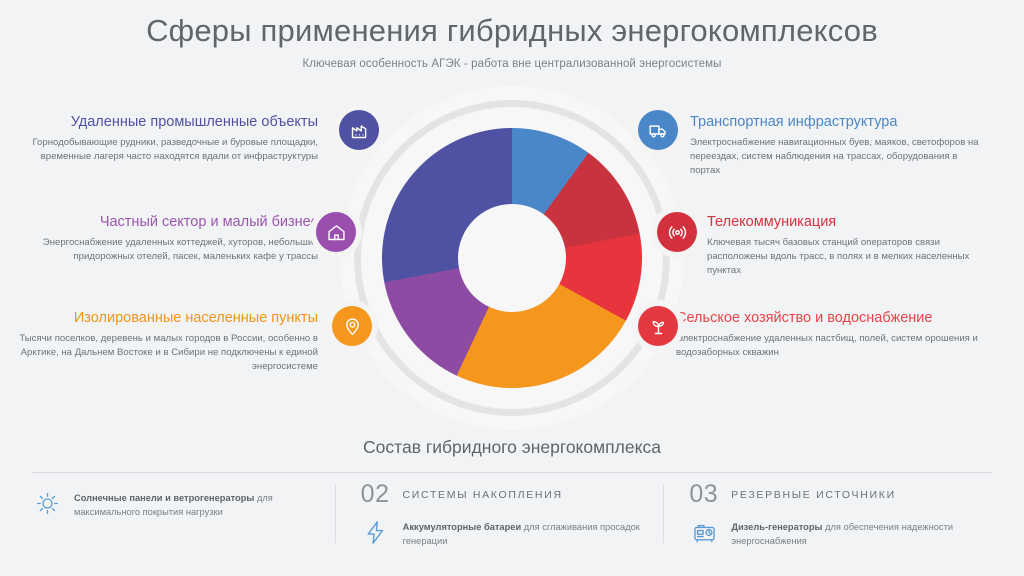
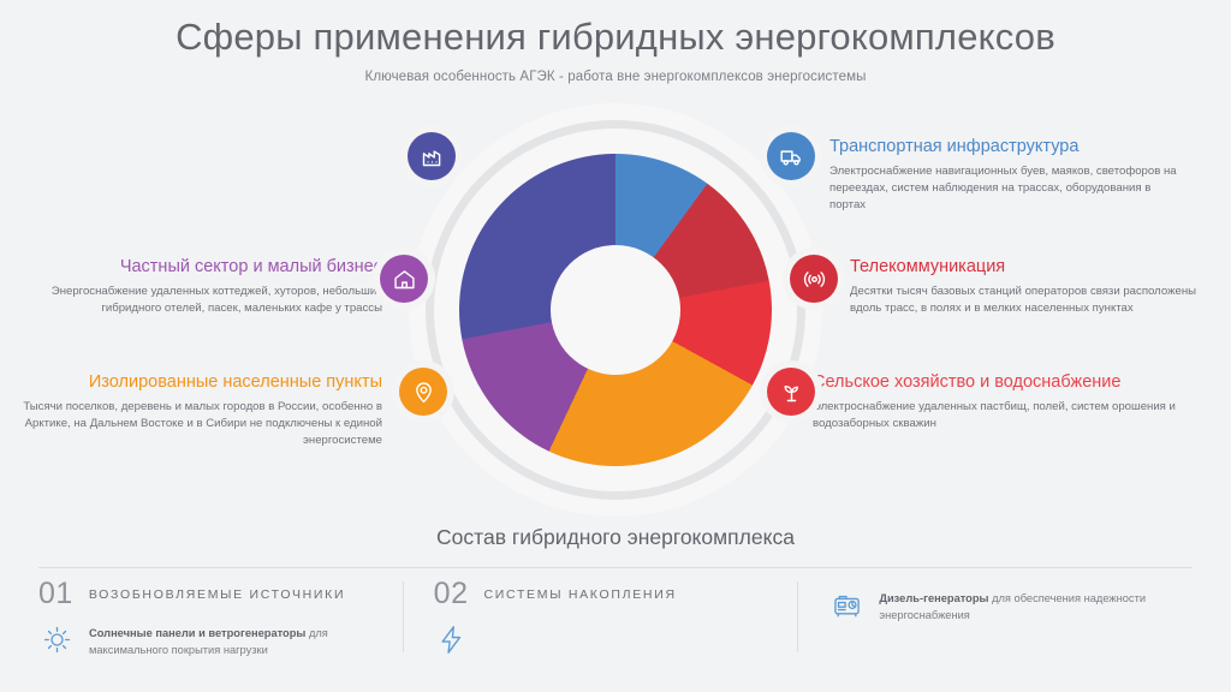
  Сферы применения гибридных энергокомплексов
- Ключевая особенность АГЭК - работа вне централизованной энергосистемы
+ Ключевая особенность АГЭК - работа вне энергокомплексов энергосистемы
- Удаленные промышленные объекты
- Горнодобывающие рудники, разведочные и буровые площадки, временные лагеря часто находятся вдали от инфраструктуры
  Частный сектор и малый бизнес
- Энергоснабжение удаленных коттеджей, хуторов, небольших придорожных отелей, пасек, маленьких кафе у трассы
+ Энергоснабжение удаленных коттеджей, хуторов, небольших гибридного отелей, пасек, маленьких кафе у трассы
  Изолированные населенные пункты
  Тысячи поселков, деревень и малых городов в России, особенно в Арктике, на Дальнем Востоке и в Сибири не подключены к единой энергосистеме
  Транспортная инфраструктура
  Электроснабжение навигационных буев, маяков, светофоров на переездах, систем наблюдения на трассах, оборудования в портах
  Телекоммуникация
- Ключевая тысяч базовых станций операторов связи расположены вдоль трасс, в полях и в мелких населенных пунктах
+ Десятки тысяч базовых станций операторов связи расположены вдоль трасс, в полях и в мелких населенных пунктах
  Сельское хозяйство и водоснабжение
  Электроснабжение удаленных пастбищ, полей, систем орошения и водозаборных скважин
  Состав гибридного энергокомплекса
+ 01
+ ВОЗОБНОВЛЯЕМЫЕ ИСТОЧНИКИ
  Солнечные панели и ветрогенераторы для максимального покрытия нагрузки
  02
  СИСТЕМЫ НАКОПЛЕНИЯ
- Аккумуляторные батареи для сглаживания просадок генерации
- 03
- РЕЗЕРВНЫЕ ИСТОЧНИКИ
  Дизель-генераторы для обеспечения надежности энергоснабжения
